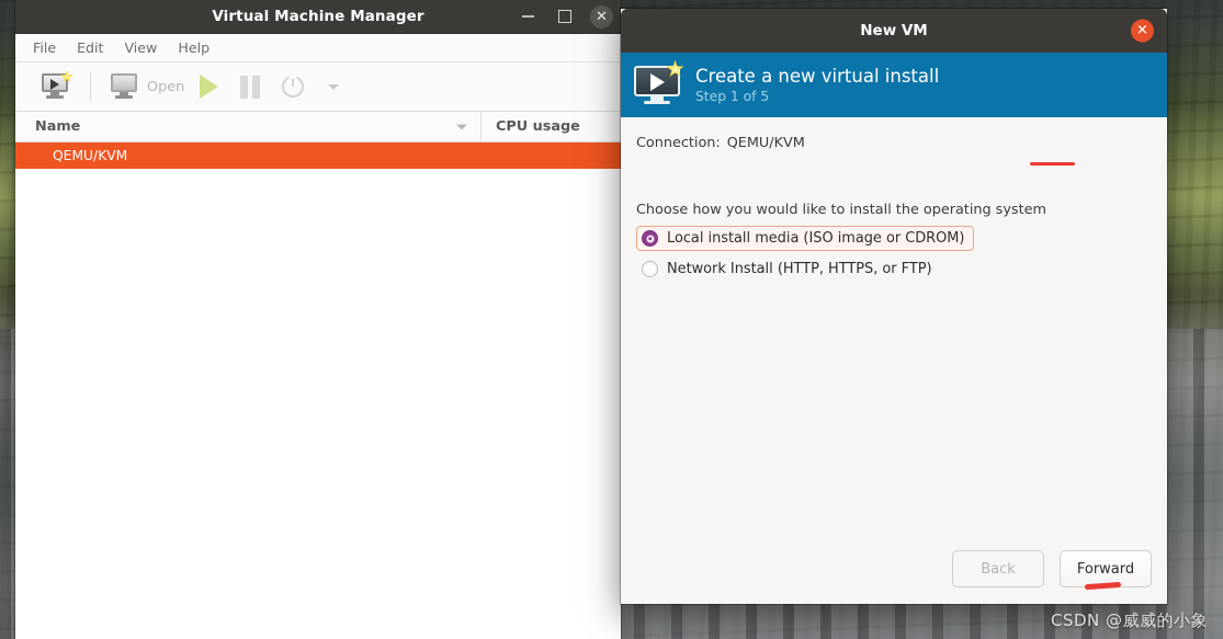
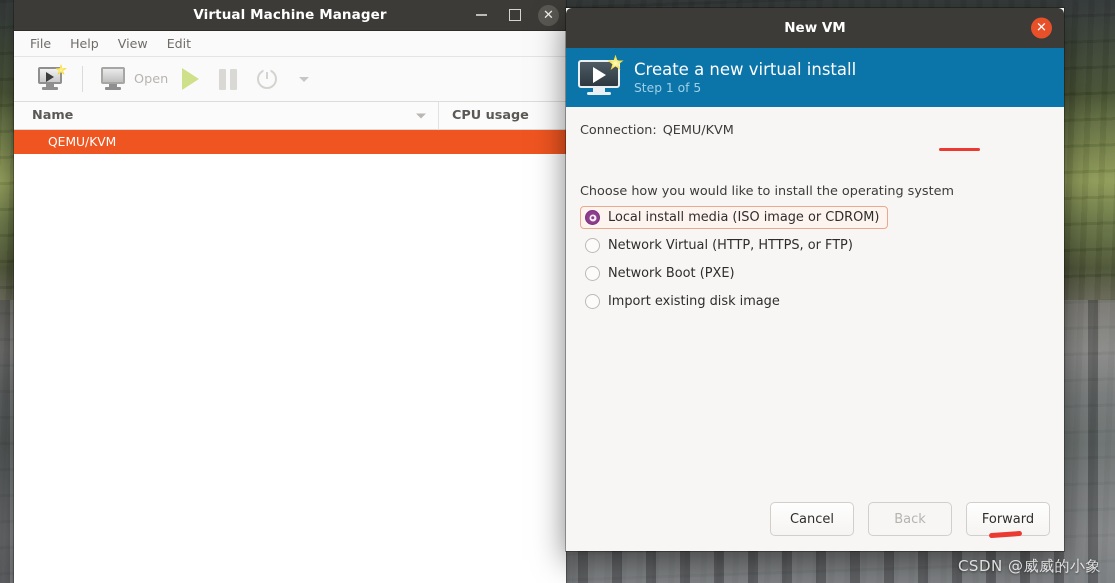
  Virtual Machine Manager
  ✕
  File
- Edit
+ Help
  View
- Help
+ Edit
  Open
  Name
  CPU usage
  QEMU/KVM
  New VM
  ✕
  Create a new virtual install
  Step 1 of 5
  Connection: QEMU/KVM
  Choose how you would like to install the operating system
  Local install media (ISO image or CDROM)
- Network Install (HTTP, HTTPS, or FTP)
+ Network Virtual (HTTP, HTTPS, or FTP)
+ Network Boot (PXE)
+ Import existing disk image
+ Cancel
  Back
  Forward
  CSDN @威威的小象
